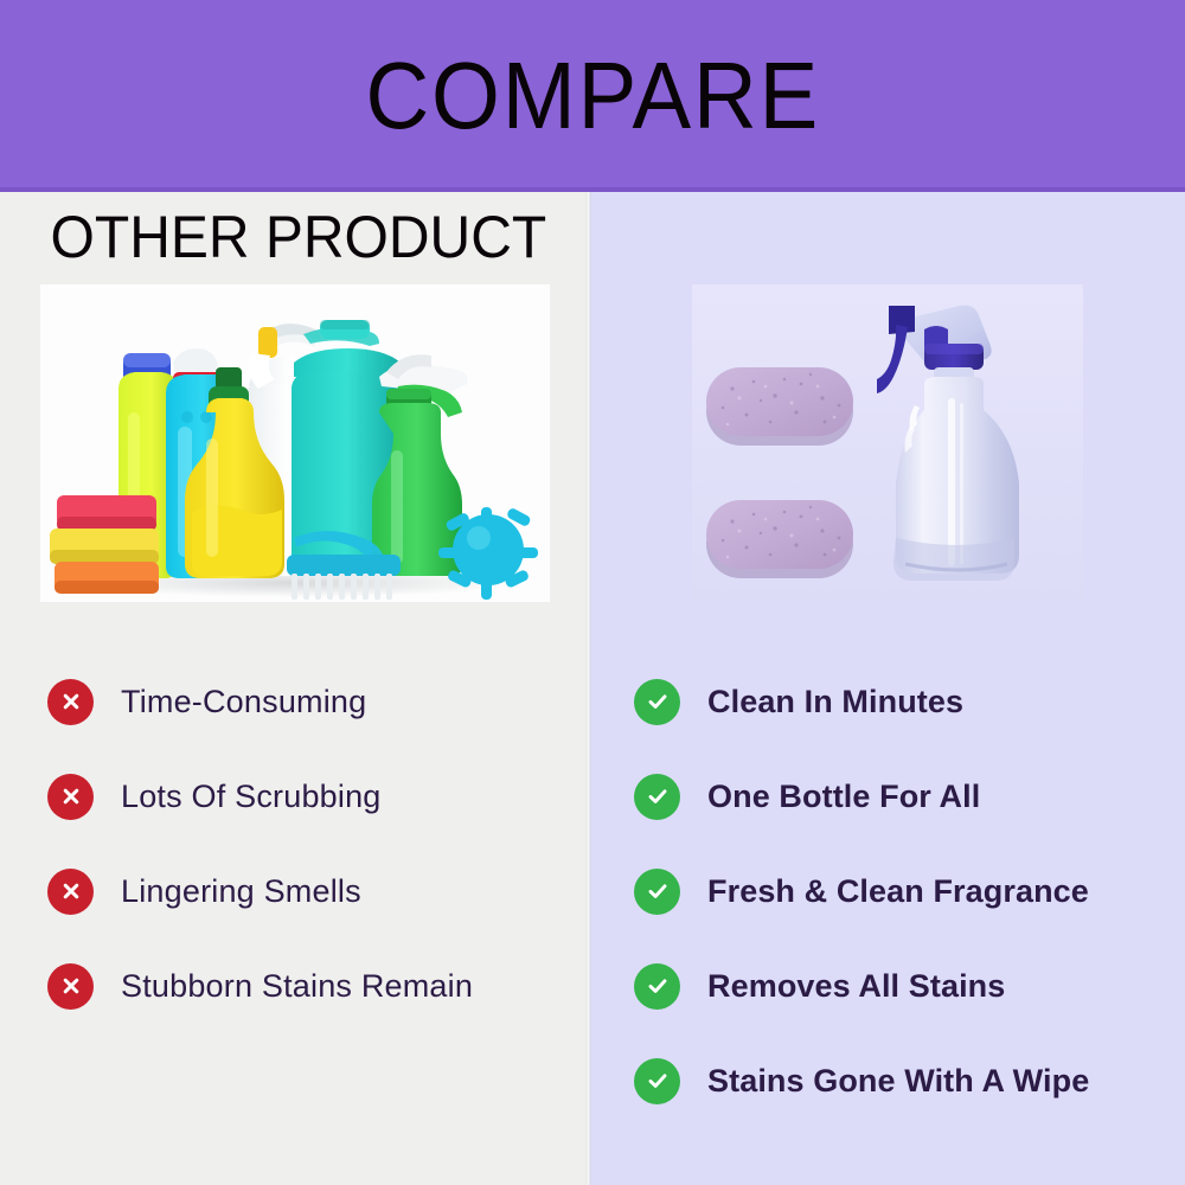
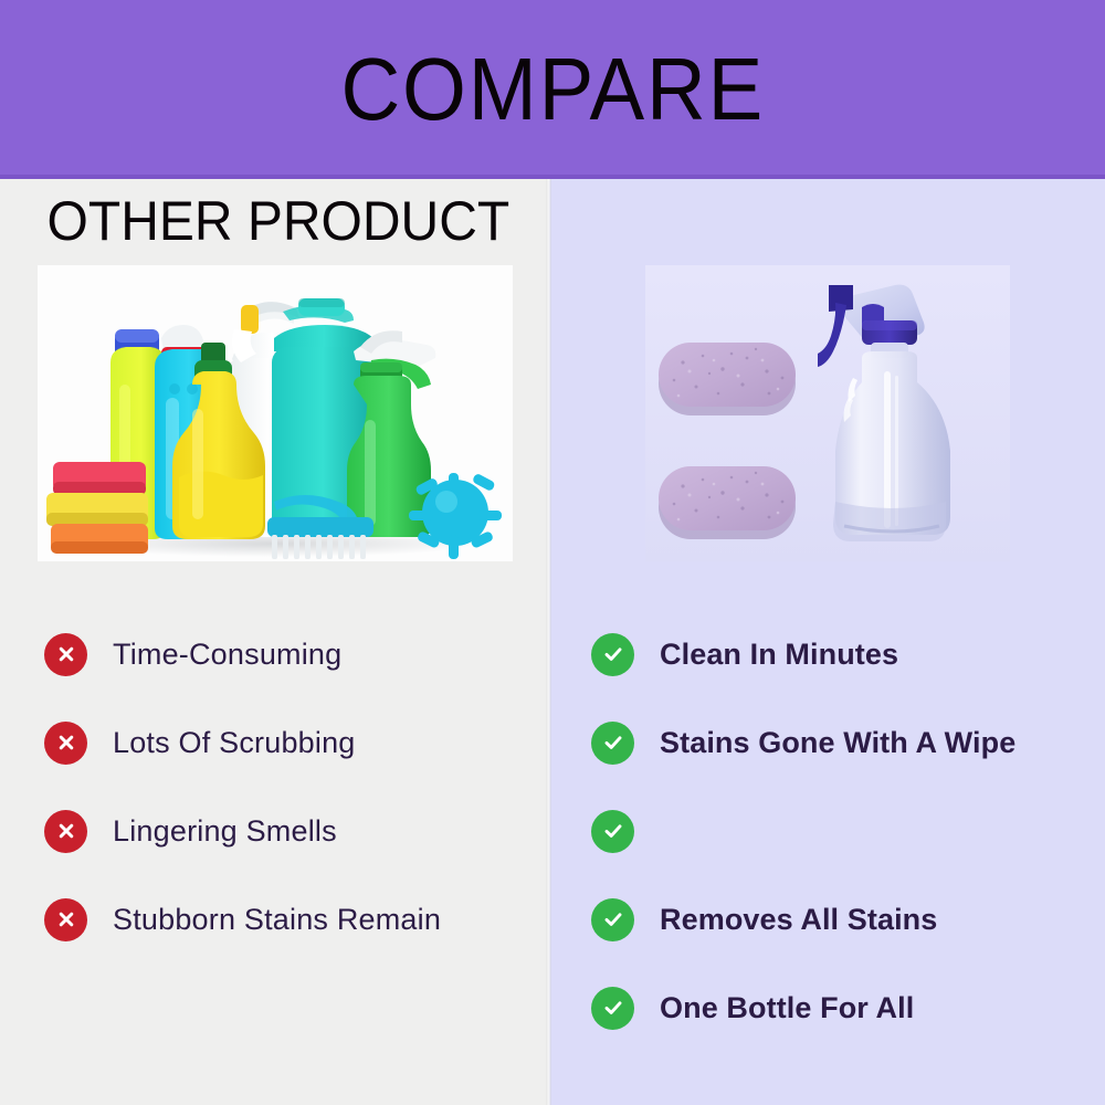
  COMPARE
  OTHER PRODUCT
  Time-Consuming
  Lots Of Scrubbing
  Lingering Smells
  Stubborn Stains Remain
  Clean In Minutes
- One Bottle For All
+ Stains Gone With A Wipe
- Fresh & Clean Fragrance
  Removes All Stains
- Stains Gone With A Wipe
+ One Bottle For All
